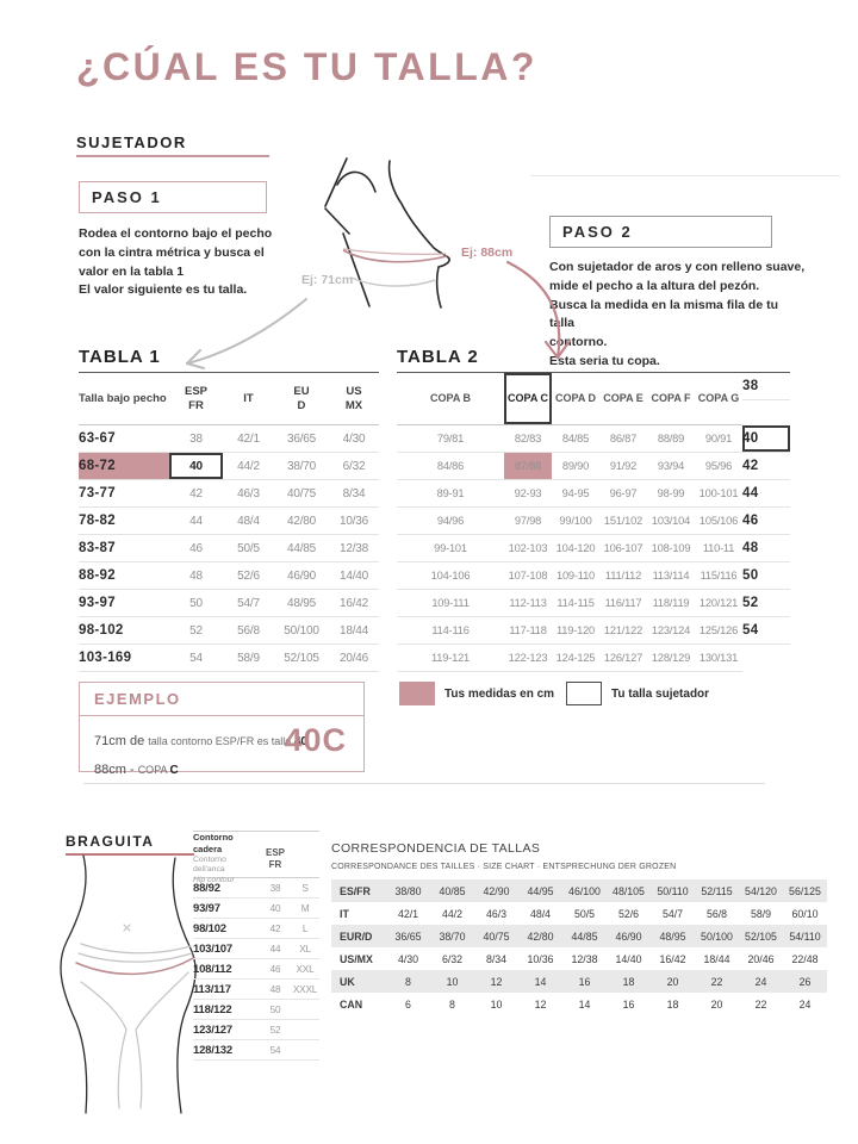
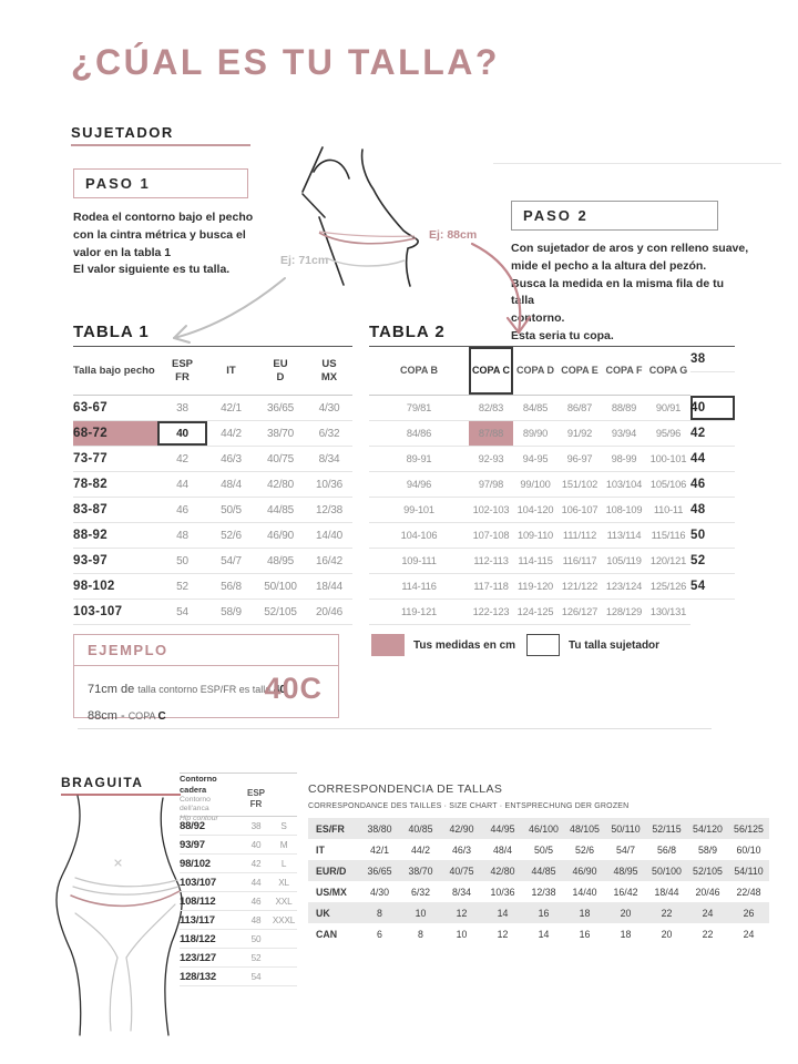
  ¿CÚAL ES TU TALLA?
  SUJETADOR
  PASO 1
  Rodea el contorno bajo el pecho
  con la cintra métrica y busca el
  valor en la tabla 1
  El valor siguiente es tu talla.
  PASO 2
  Con sujetador de aros y con relleno suave,
  mide el pecho a la altura del pezón.
  Busca la medida en la misma fila de tu tlla
  ctorno.
  Esta seria tu copa.
  Ej: 88cm
  Ej: 71cm
  TABLA 1
  Talla bajo pecho
  ESP
  FR
  IT
  EU
  D
  US
  MX
  63-67
  38
  42/1
  36/65
  4/30
  68-72
  40
  44/2
  38/70
  6/32
  73-77
  42
  46/3
  40/75
  8/34
  78-82
  44
  48/4
  42/80
  10/36
  83-87
  46
  50/5
  44/85
  12/38
  88-92
  48
  52/6
  46/90
  14/40
  93-97
  50
  54/7
  48/95
  16/42
  98-102
  52
  56/8
  50/100
  18/44
- 103-169
+ 103-107
  54
  58/9
  52/105
  20/46
  TABLA 2
  COPA B
  COPA C
  COPA D
  COPA E
  COPA F
  COPA G
  38
  79/81
  82/83
  84/85
  86/87
  88/89
  90/91
  40
  84/86
  87/88
  89/90
  91/92
  93/94
  95/96
  42
  89-91
  92-93
  94-95
  96-97
  98-99
  100-101
  44
  94/96
  97/98
  99/100
  151/102
  103/104
  105/106
  46
  99-101
  102-103
  104-120
  106-107
  108-109
  110-11
  48
  104-106
  107-108
  109-110
  111/112
  113/114
  115/116
  50
  109-111
  112-113
  114-115
  116/117
- 118/119
+ 105/119
  120/121
  52
  114-116
  117-118
  119-120
  121/122
  123/124
  125/126
  54
  119-121
  122-123
  124-125
  126/127
  128/129
  130/131
  Tus medidas en cm
  Tu talla sujetador
  EJEMPLO
  71cm de talla contorno ESP/FR es talla 40
  88cm - COPA C
  40C
  BRAGUITA
  Contorno cadera
  ESP
  FR
  88/92
  38
  S
  93/97
  40
  M
  98/102
  42
  L
  103/107
  44
  XL
  108/112
  46
  XXL
  113/117
  48
  XXXL
  118/122
  50
  123/127
  52
  128/132
  54
  CORRESPONDENCIA DE TALLAS
  ES/FR
  38/80
  40/85
  42/90
  44/95
  46/100
  48/105
  50/110
  52/115
  54/120
  56/125
  IT
  42/1
  44/2
  46/3
  48/4
  50/5
  52/6
  54/7
  56/8
  58/9
  60/10
  EUR/D
  36/65
  38/70
  40/75
  42/80
  44/85
  46/90
  48/95
  50/100
  52/105
  54/110
  US/MX
  4/30
  6/32
  8/34
  10/36
  12/38
  14/40
  16/42
  18/44
  20/46
  22/48
  UK
  8
  10
  12
  14
  16
  18
  20
  22
  24
  26
  CAN
  6
  8
  10
  12
  14
  16
  18
  20
  22
  24
